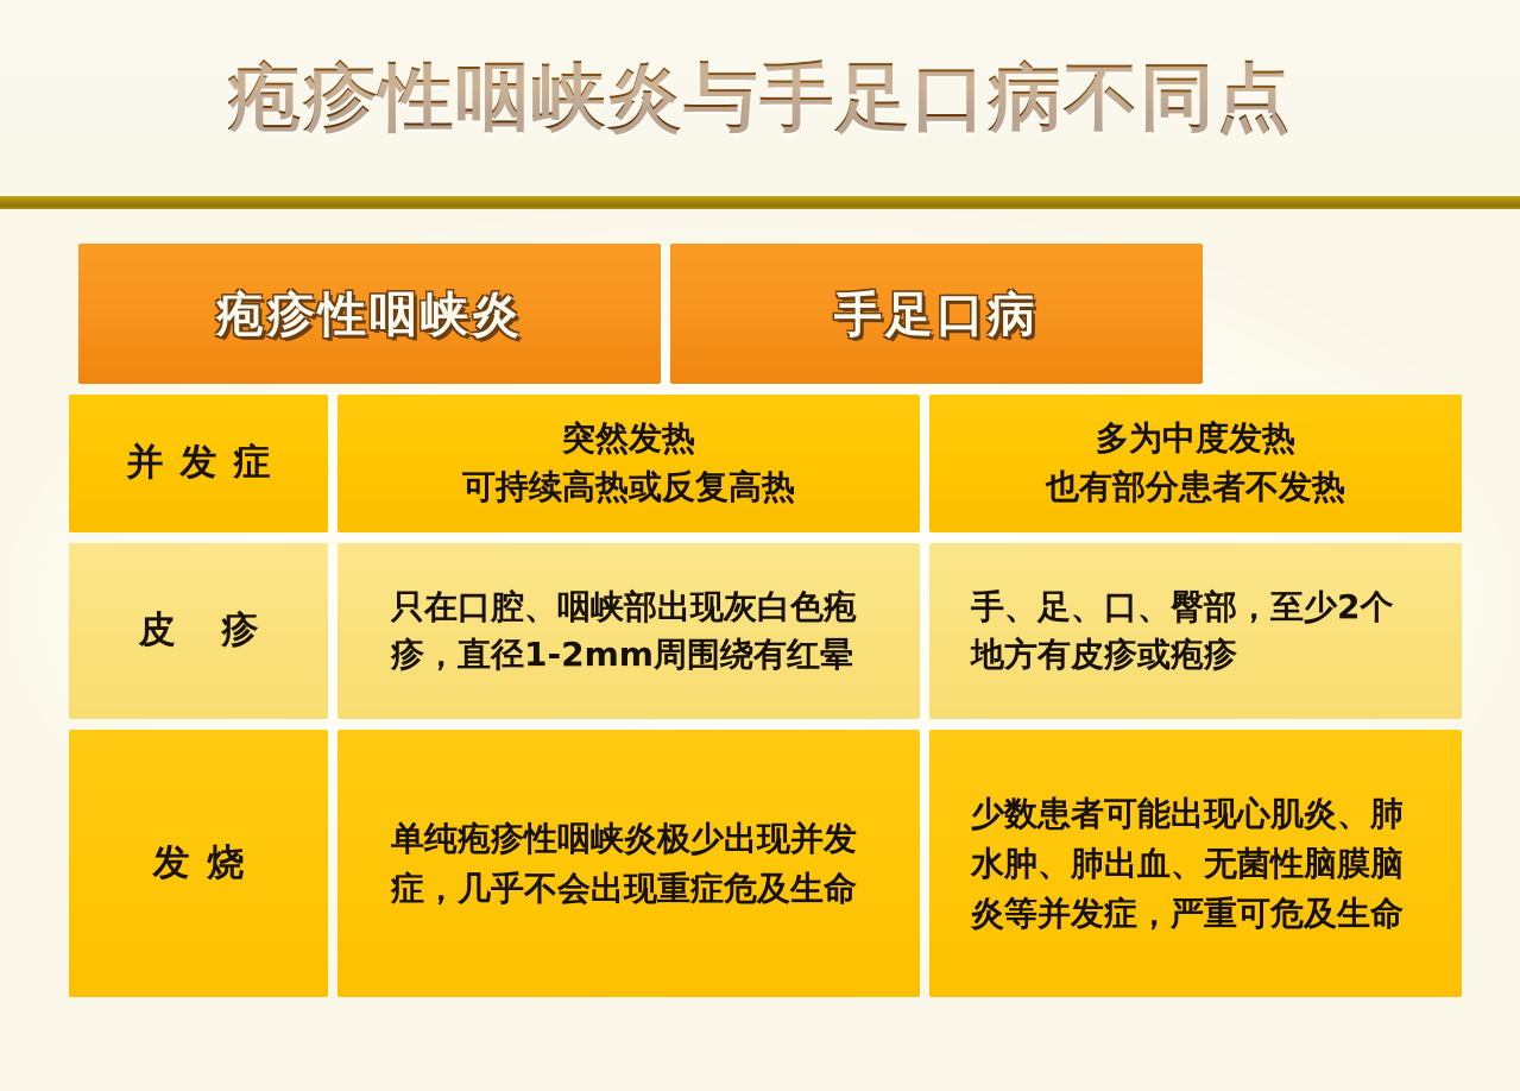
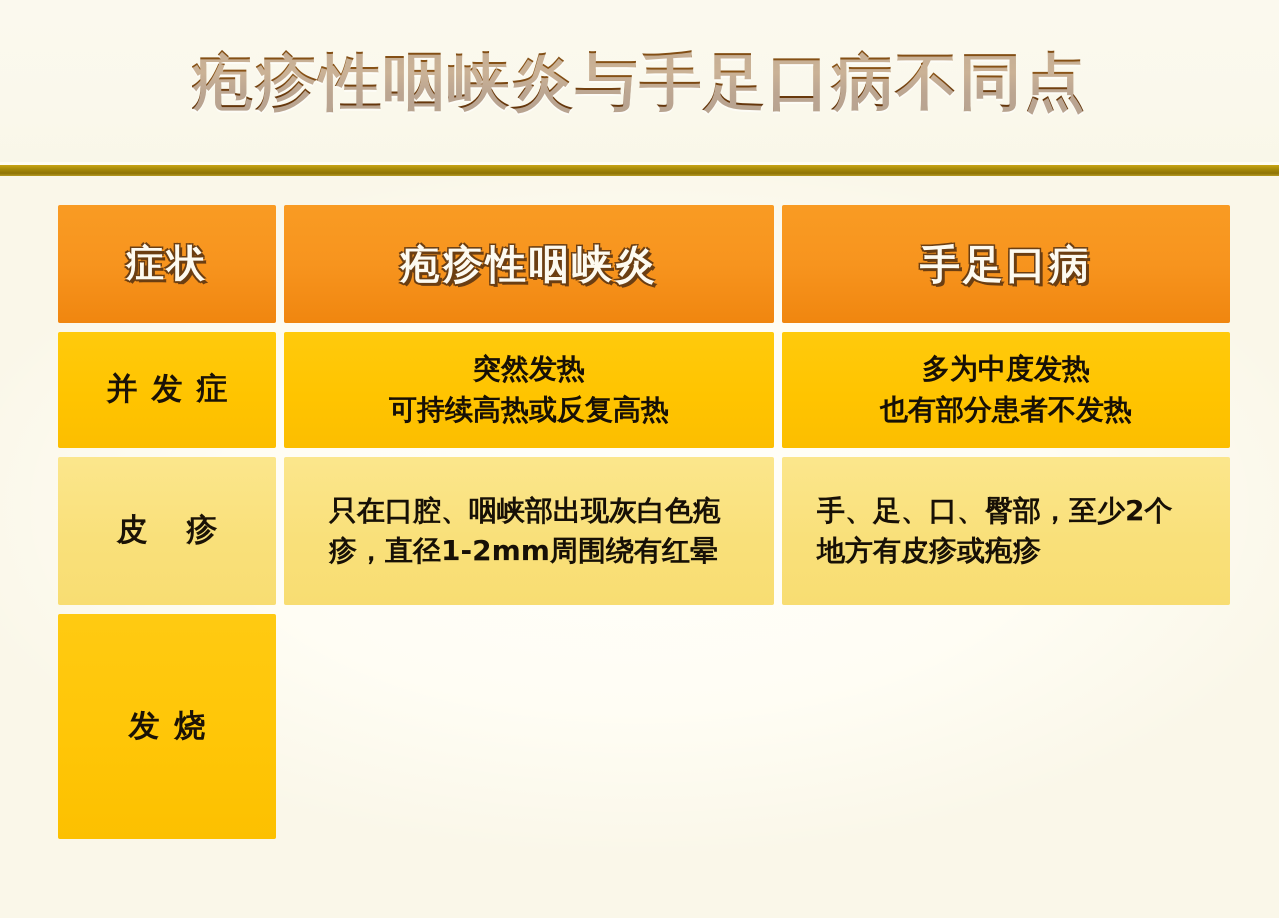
  疱疹性咽峡炎与手足口病不同点
+ 症状
  疱疹性咽峡炎
  手足口病
  并发症
  突然发热
  可持续高热或反复高热
  多为中度发热
  也有部分患者不发热
  皮 疹
  只在口腔、咽峡部出现灰白色疱疹，直径1-2mm周围绕有红晕
  手、足、口、臀部，至少2个地方有皮疹或疱疹
  发 烧
- 单纯疱疹性咽峡炎极少出现并发症，几乎不会出现重症危及生命
- 少数患者可能出现心肌炎、肺水肿、肺出血、无菌性脑膜脑炎等并发症，严重可危及生命
